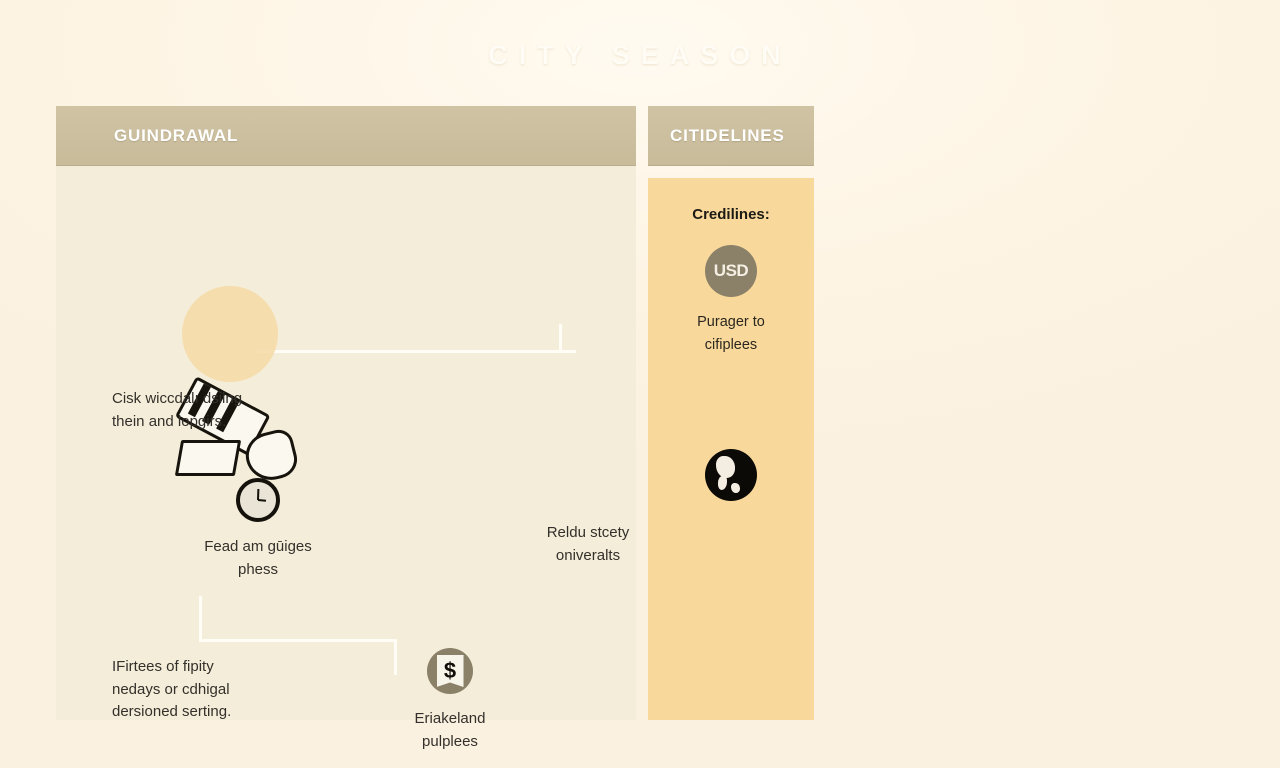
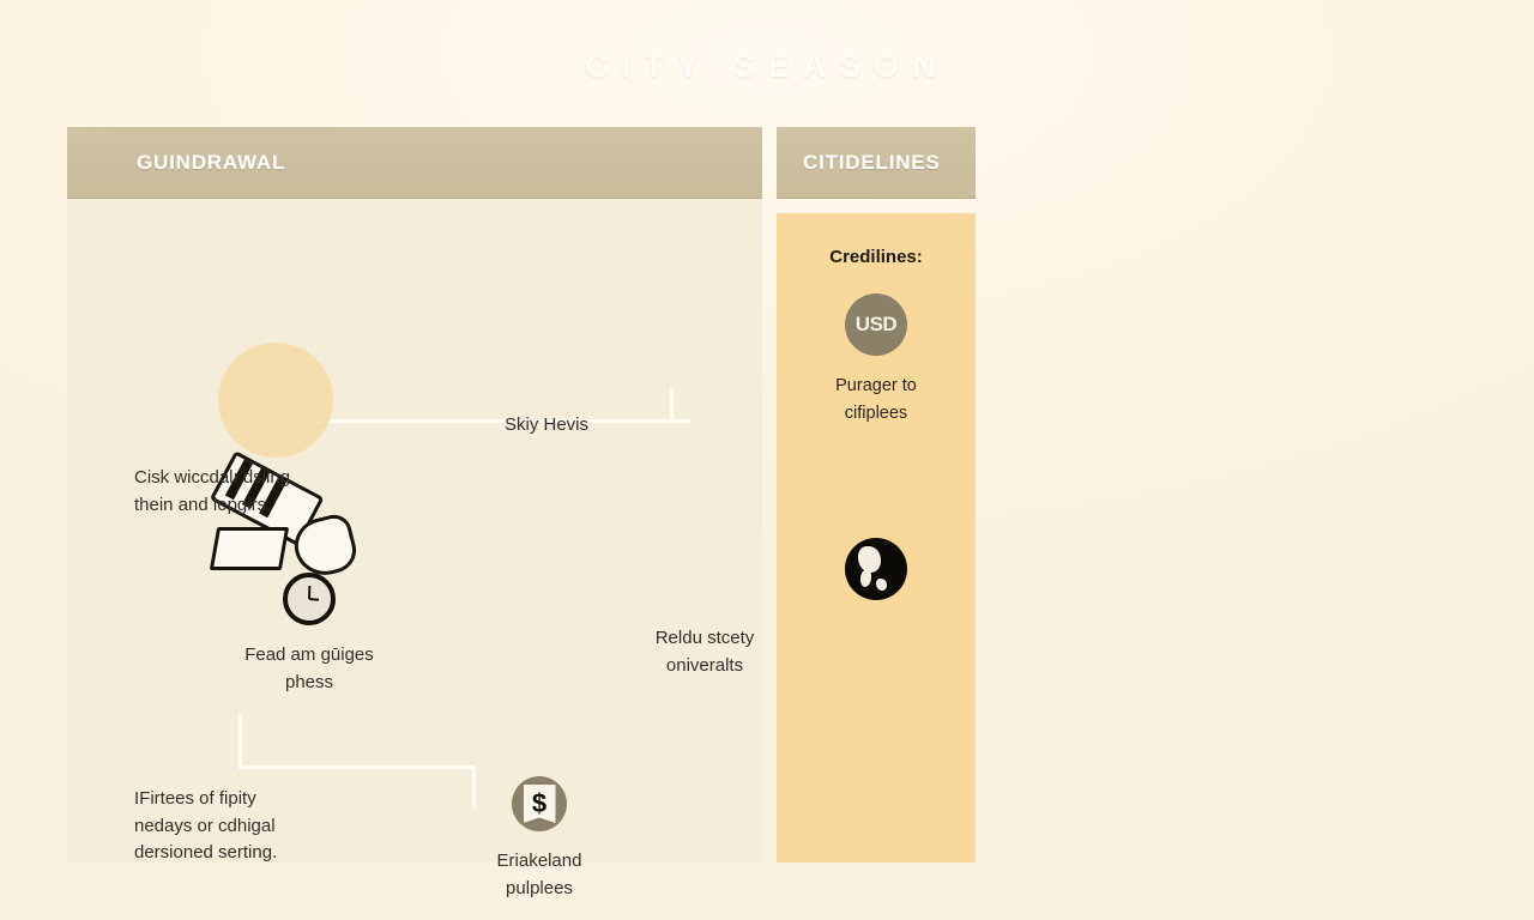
  CITY SEASON
  GUINDRAWAL
  Cisk wiccdalı dsiing
  thein and lopgirs.
+ Skiy Hevis
  Fead am gūiges
  phess
  Reldu stcety
  oniveralts
  IFirtees of fipity
  nedays or cdhigal
  dersioned serting.
  $
  Eriakeland
  pulplees
  CITIDELINES
  Credilines:
  USD
  Purager to
  cifiplees
